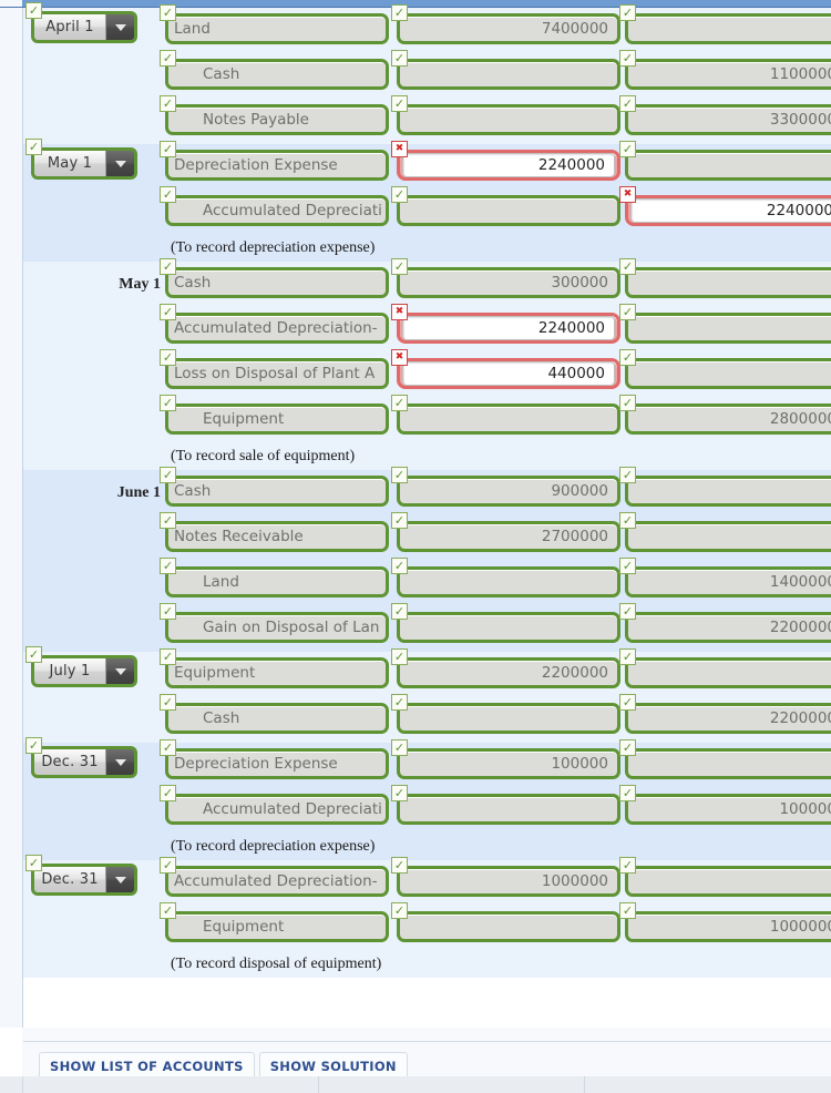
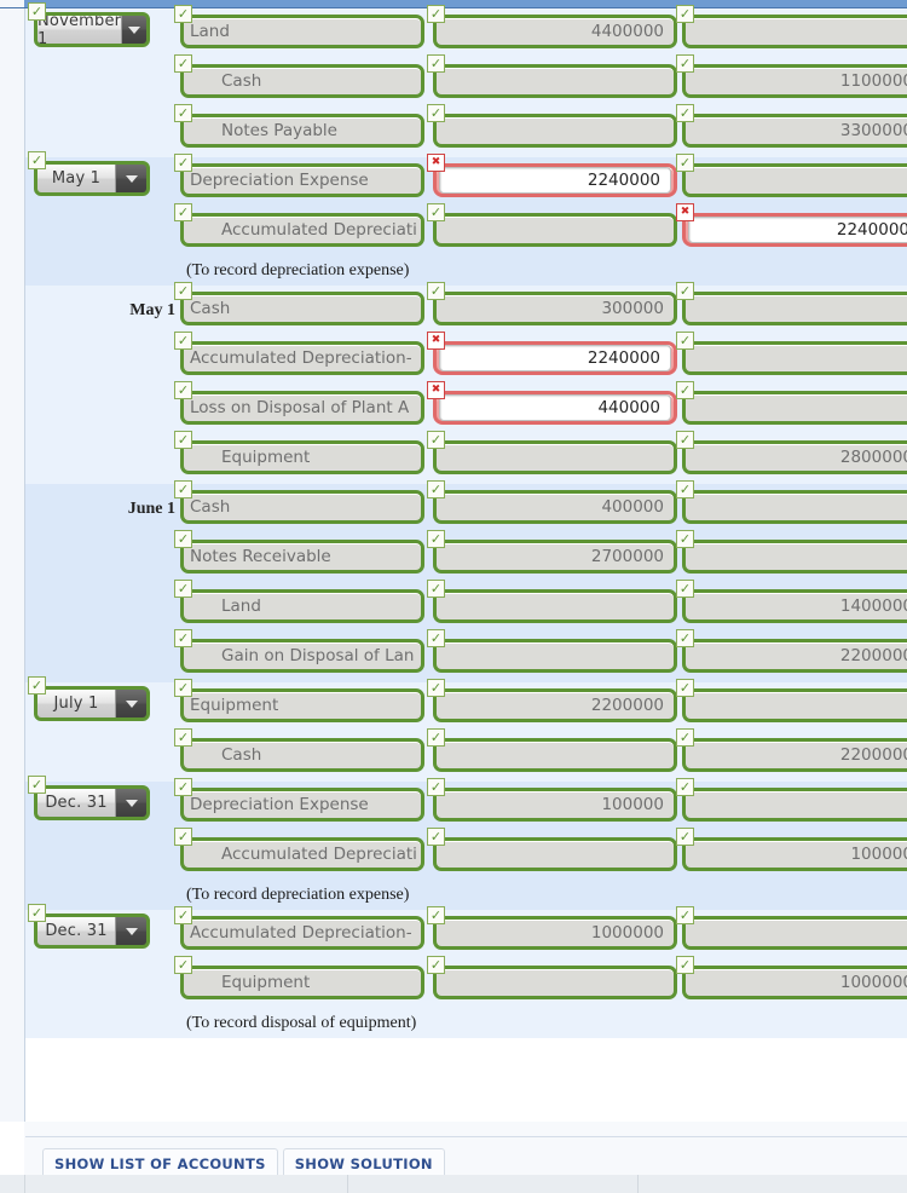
- April 1
+ November 1
  Land
- 7400000
+ 4400000
  Cash
  110000
  Notes Payable
  330000
  May 1
  Depreciation Expense
  2240000
  Accumulated Depreciati
  2240000
  (To record depreciation expense)
  May 1
  Cash
  300000
  Accumulated Depreciation-
  2240000
  Loss on Disposal of Plant A
  440000
  Equipment
  280000
- (To record sale of equipment)
  June 1
  Cash
- 900000
+ 400000
  Notes Receivable
  2700000
  Land
  140000
  Gain on Disposal of Lan
  220000
  July 1
  Equipment
  2200000
  Cash
  220000
  Dec. 31
  Depreciation Expense
  100000
  Accumulated Depreciati
  10000
  (To record depreciation expense)
  Dec. 31
  Accumulated Depreciation-
  1000000
  Equipment
  100000
  (To record disposal of equipment)
  SHOW LIST OF ACCOUNTS
  SHOW SOLUTION
